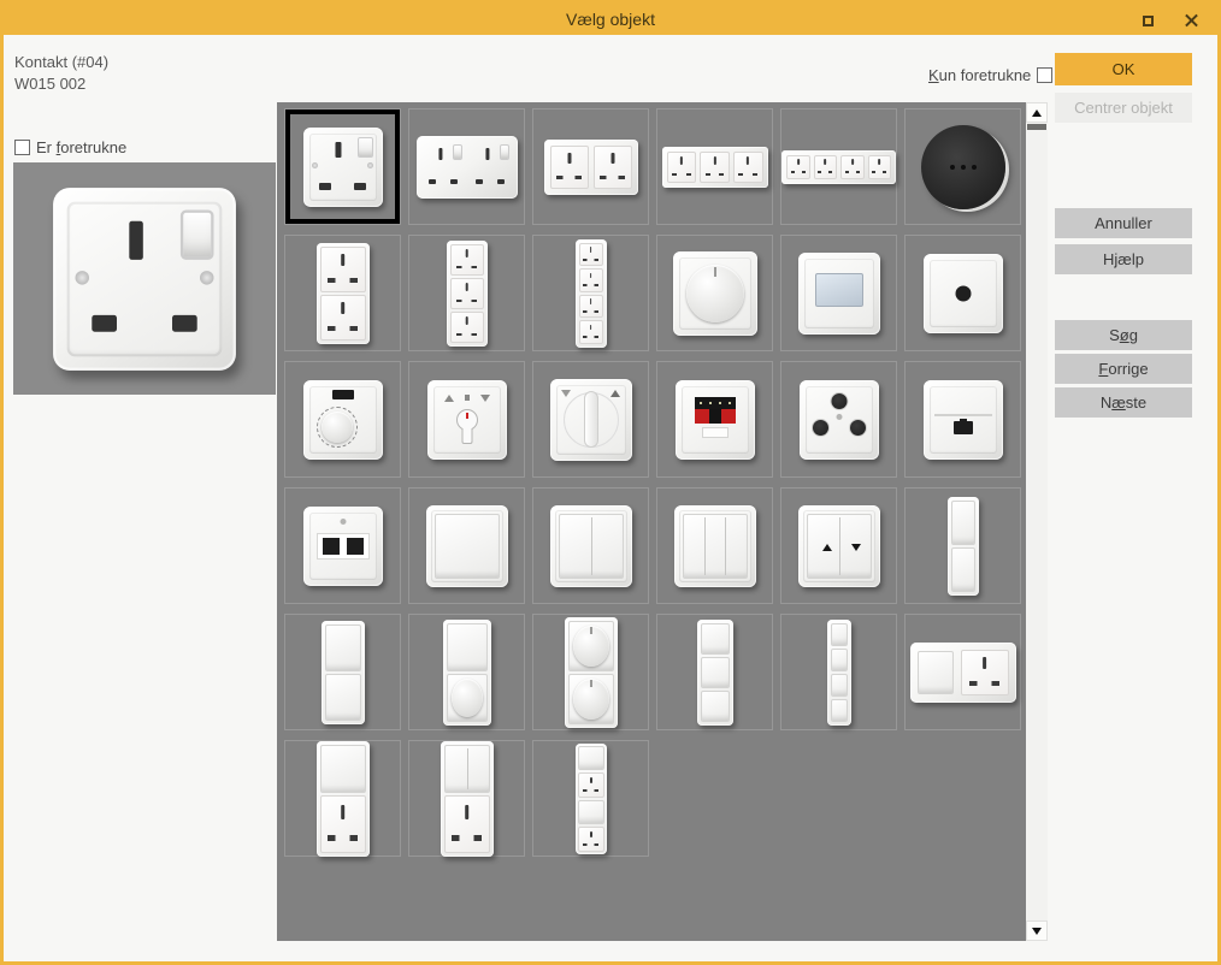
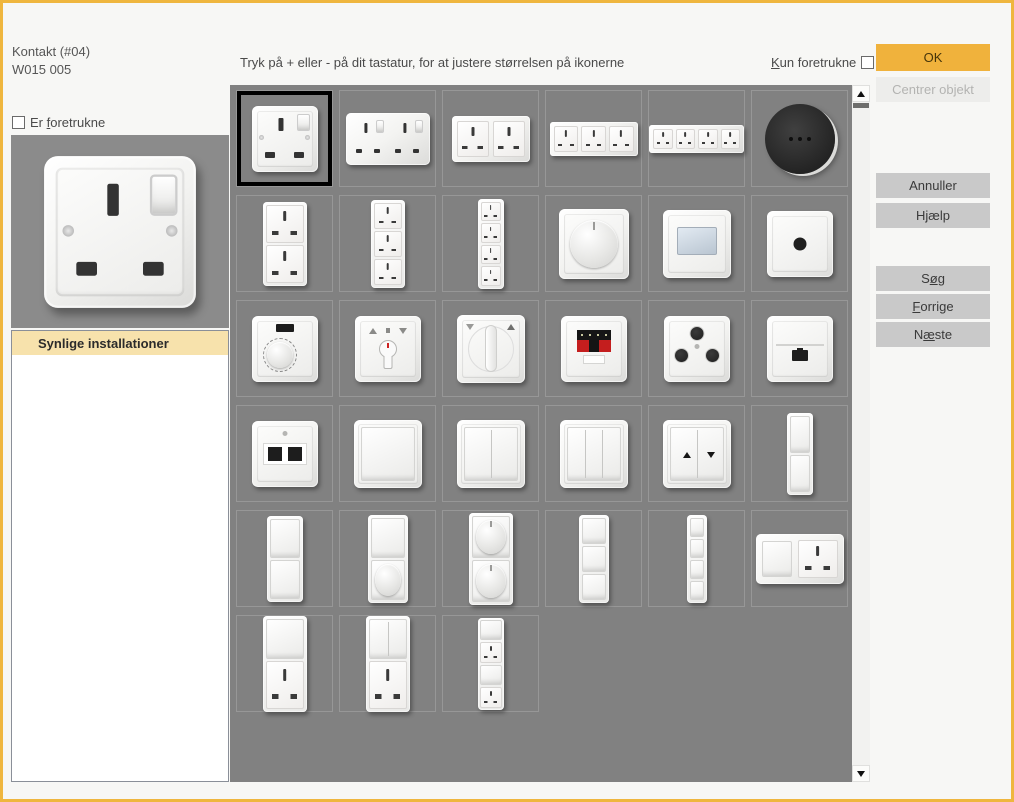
- Vælg objekt
  Kontakt (#04)
- W015 002
+ W015 005
  Er foretrukne
+ Synlige installationer
+ Tryk på + eller - på dit tastatur, for at justere størrelsen på ikonerne
  Kun foretrukne
  OK
  Centrer objekt
  Annuller
  Hjælp
  Søg
  Forrige
  Næste
